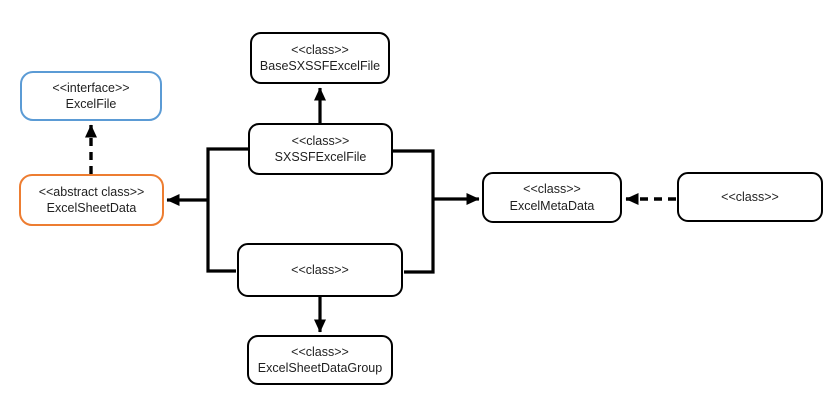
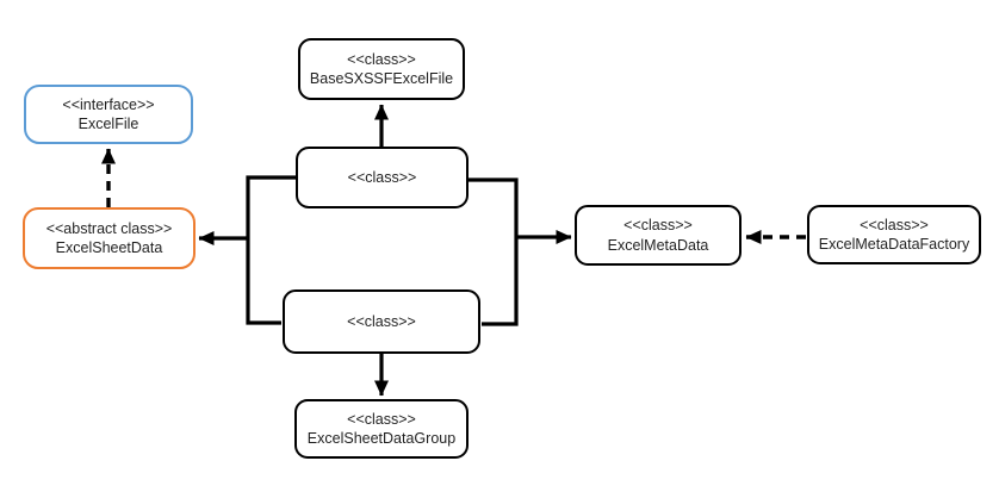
  <<interface>>
  ExcelFile
  <<abstract class>>
  ExcelSheetData
  <<class>>
  BaseSXSSFExcelFile
  <<class>>
- SXSSFExcelFile
  <<class>>
  <<class>>
  ExcelSheetDataGroup
  <<class>>
  ExcelMetaData
  <<class>>
+ ExcelMetaDataFactory
